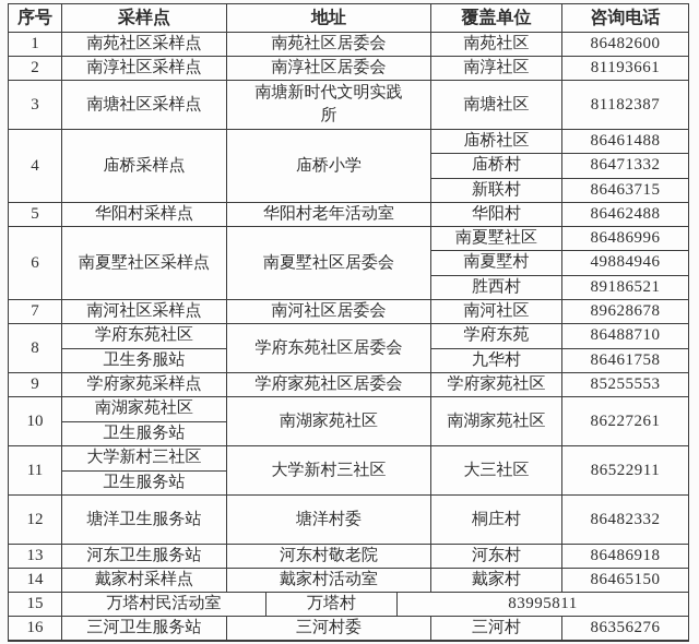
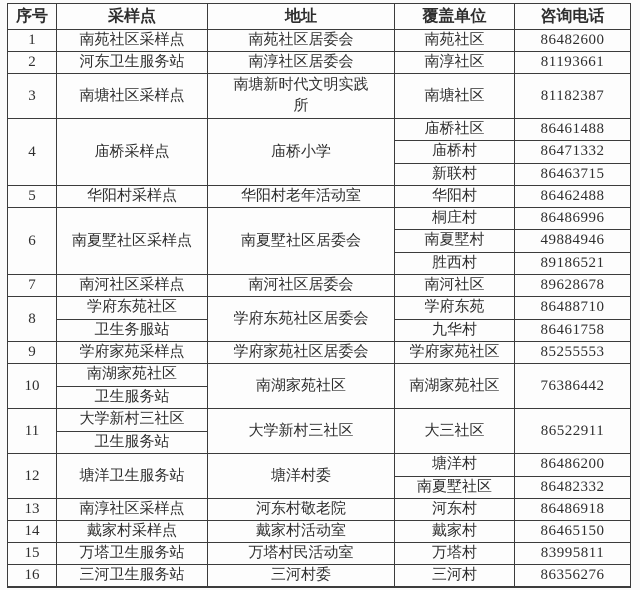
  序号
  采样点
  地址
  覆盖单位
  咨询电话
  1
  南苑社区采样点
  南苑社区居委会
  南苑社区
  86482600
  2
- 南淳社区采样点
+ 河东卫生服务站
  南淳社区居委会
  南淳社区
  81193661
  3
  南塘社区采样点
  南塘新时代文明实践
  所
  南塘社区
  81182387
  4
  庙桥采样点
  庙桥小学
  庙桥社区
  86461488
  庙桥村
  86471332
  新联村
  86463715
  5
  华阳村采样点
  华阳村老年活动室
  华阳村
  86462488
  6
  南夏墅社区采样点
  南夏墅社区居委会
- 南夏墅社区
+ 桐庄村
  86486996
  南夏墅村
  49884946
  胜西村
  89186521
  7
  南河社区采样点
  南河社区居委会
  南河社区
  89628678
  8
  学府东苑社区
  卫生务服站
  学府东苑社区居委会
  学府东苑
  86488710
  九华村
  86461758
  9
  学府家苑采样点
  学府家苑社区居委会
  学府家苑社区
  85255553
  10
  南湖家苑社区
  卫生服务站
  南湖家苑社区
  南湖家苑社区
- 86227261
+ 76386442
  11
  大学新村三社区
  卫生服务站
  大学新村三社区
  大三社区
  86522911
  12
  塘洋卫生服务站
  塘洋村委
+ 塘洋村
+ 86486200
- 桐庄村
+ 南夏墅社区
  86482332
  13
- 河东卫生服务站
+ 南淳社区采样点
  河东村敬老院
  河东村
  86486918
  14
  戴家村采样点
  戴家村活动室
  戴家村
  86465150
  15
+ 万塔卫生服务站
  万塔村民活动室
  万塔村
  83995811
  16
  三河卫生服务站
  三河村委
  三河村
  86356276
